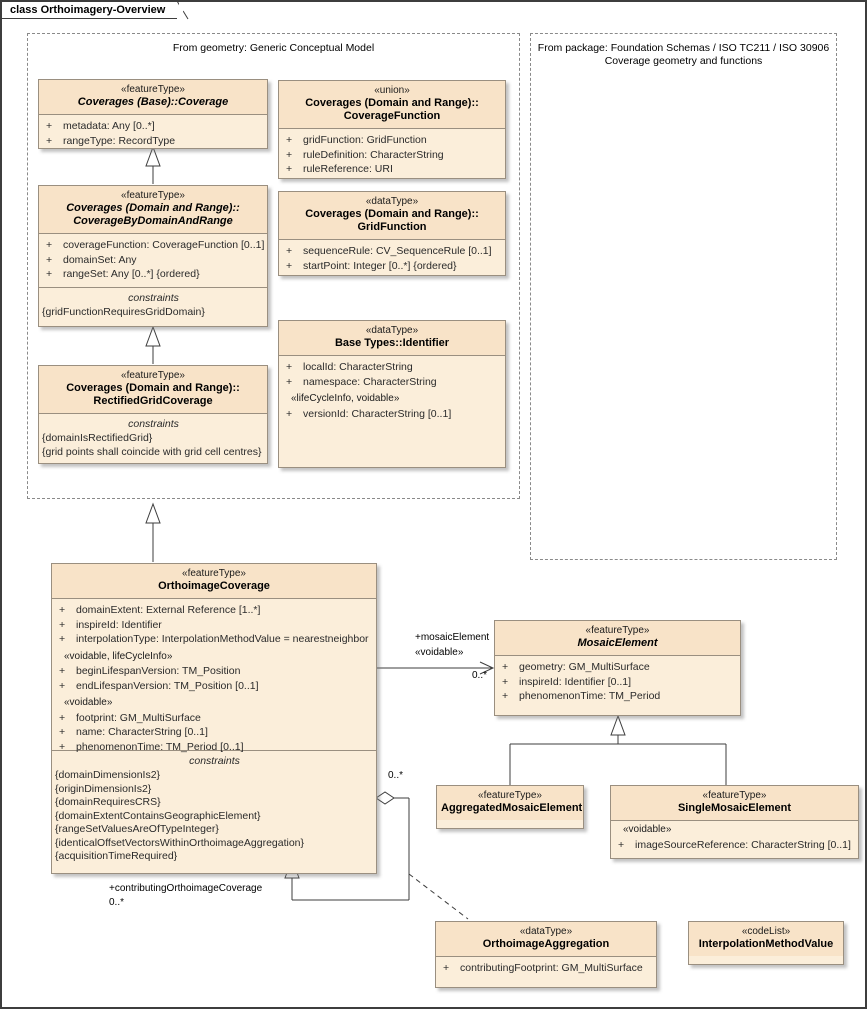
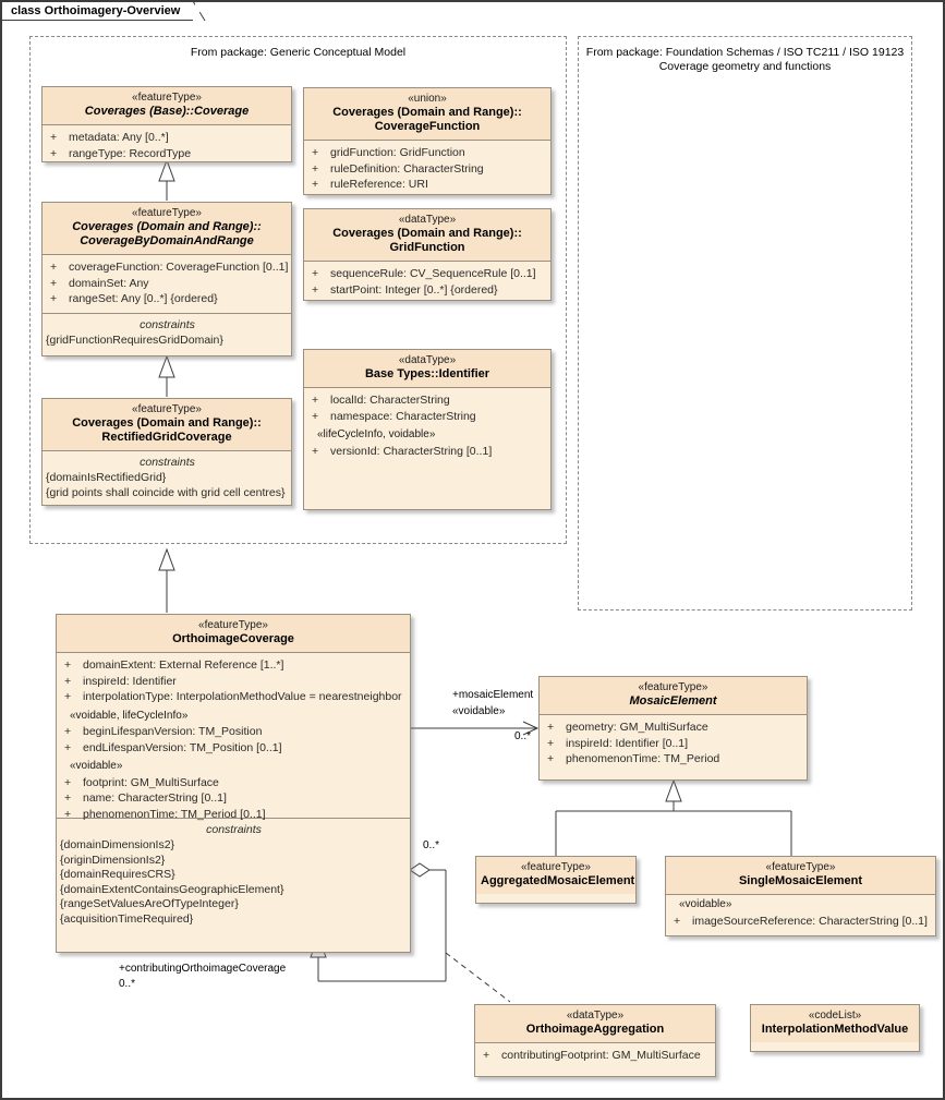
  class Orthoimagery-Overview
- From geometry: Generic Conceptual Model
+ From package: Generic Conceptual Model
- From package: Foundation Schemas / ISO TC211 / ISO 30906
+ From package: Foundation Schemas / ISO TC211 / ISO 19123
  Coverage geometry and functions
  «featureType»
  Coverages (Base)::Coverage
  + metadata: Any [0..*]
  + rangeType: RecordType
  «union»
  Coverages (Domain and Range)::
  CoverageFunction
  + gridFunction: GridFunction
  + ruleDefinition: CharacterString
  + ruleReference: URI
  «featureType»
  Coverages (Domain and Range)::
  CoverageByDomainAndRange
  + coverageFunction: CoverageFunction [0..1]
  + domainSet: Any
  + rangeSet: Any [0..*] {ordered}
  constraints
  {gridFunctionRequiresGridDomain}
  «dataType»
  Coverages (Domain and Range)::
  GridFunction
  + sequenceRule: CV_SequenceRule [0..1]
  + startPoint: Integer [0..*] {ordered}
  «dataType»
  Base Types::Identifier
  + localId: CharacterString
  + namespace: CharacterString
  «lifeCycleInfo, voidable»
  + versionId: CharacterString [0..1]
  «featureType»
  Coverages (Domain and Range)::
  RectifiedGridCoverage
  constraints
  {domainIsRectifiedGrid}
  {grid points shall coincide with grid cell centres}
  «featureType»
  OrthoimageCoverage
  + domainExtent: External Reference [1..*]
  + inspireId: Identifier
  + interpolationType: InterpolationMethodValue = nearestneighbor
  «voidable, lifeCycleInfo»
  + beginLifespanVersion: TM_Position
  + endLifespanVersion: TM_Position [0..1]
  «voidable»
  + footprint: GM_MultiSurface
  + name: CharacterString [0..1]
  + phenomenonTime: TM_Period [0..1]
  constraints
  {domainDimensionIs2}
  {originDimensionIs2}
  {domainRequiresCRS}
  {domainExtentContainsGeographicElement}
  {rangeSetValuesAreOfTypeInteger}
- {identicalOffsetVectorsWithinOrthoimageAggregation}
  {acquisitionTimeRequired}
  «featureType»
  MosaicElement
  + geometry: GM_MultiSurface
  + inspireId: Identifier [0..1]
  + phenomenonTime: TM_Period
  «featureType»
  AggregatedMosaicElement
  «featureType»
  SingleMosaicElement
  «voidable»
  + imageSourceReference: CharacterString [0..1]
  «dataType»
  OrthoimageAggregation
  + contributingFootprint: GM_MultiSurface
  «codeList»
  InterpolationMethodValue
  +mosaicElement
  «voidable»
  0..*
  0..*
  +contributingOrthoimageCoverage
  0..*
